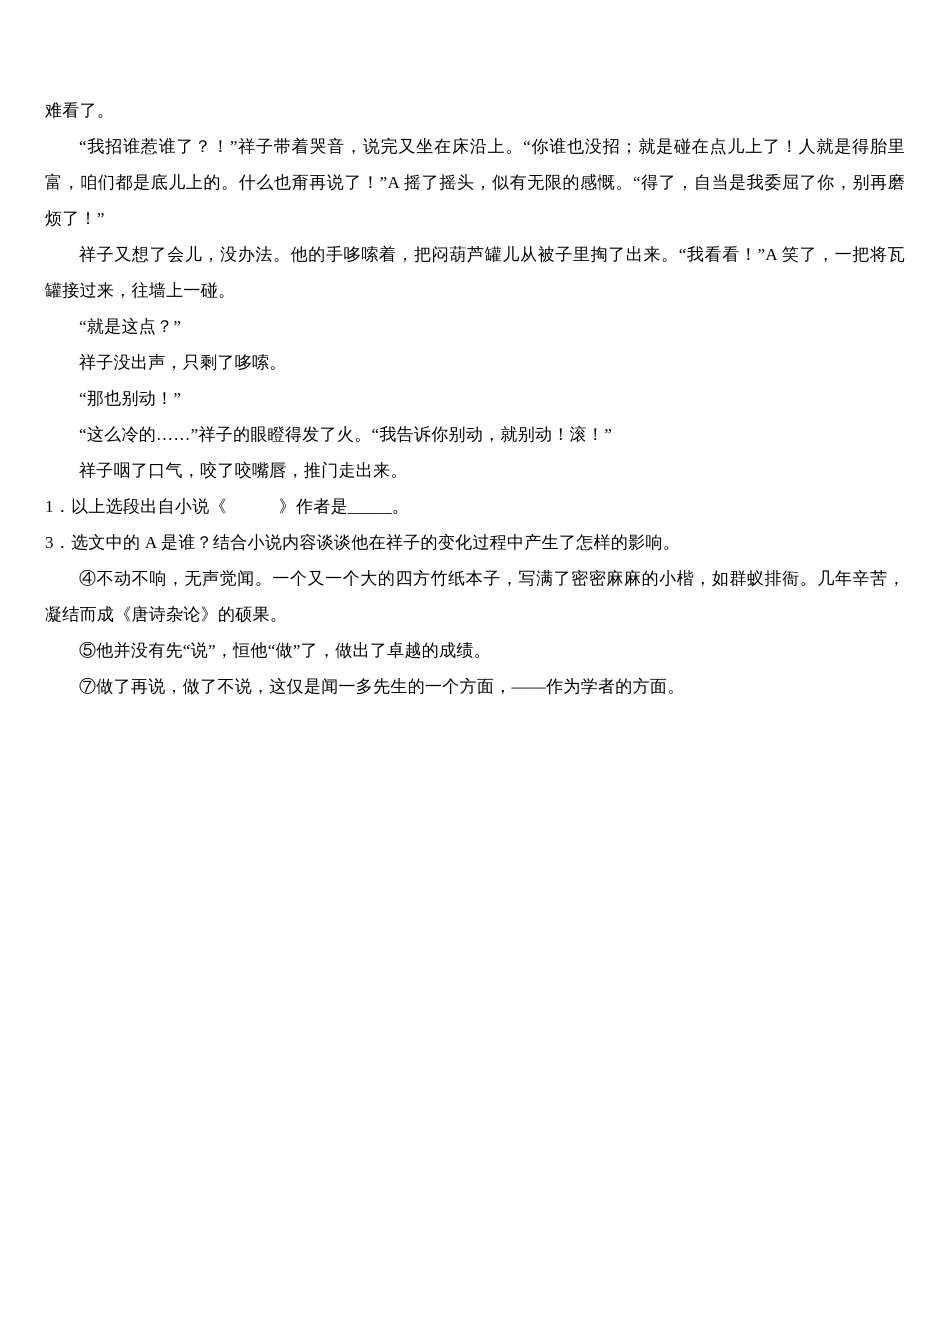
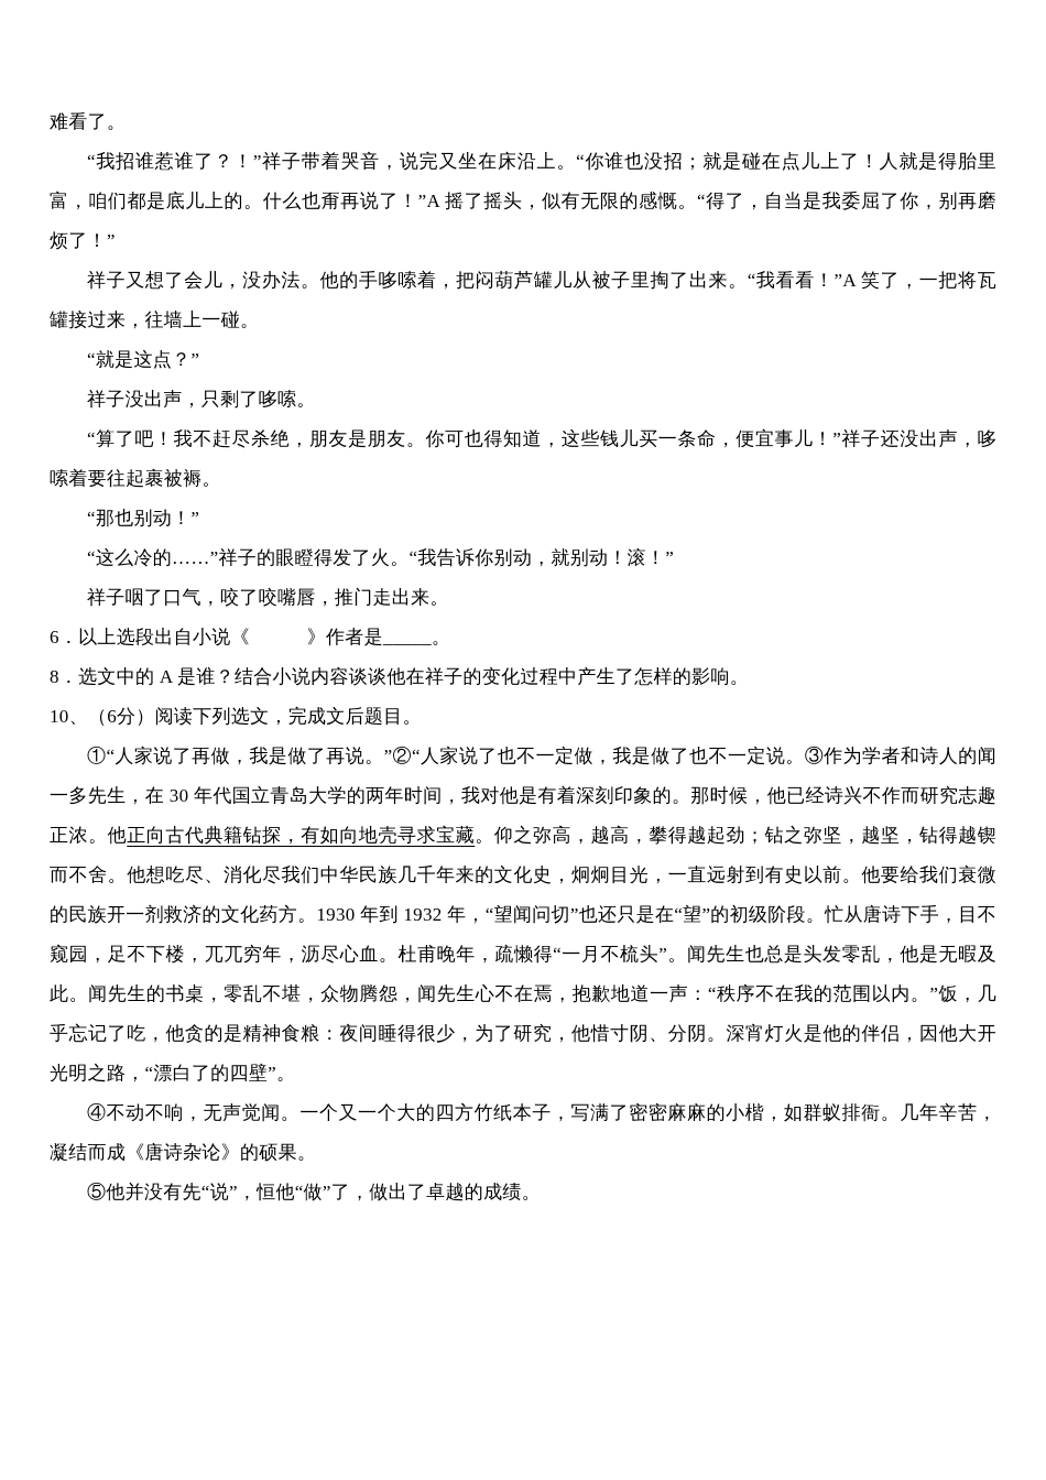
  难看了。
  “我招谁惹谁了？！”祥子带着哭音，说完又坐在床沿上。“你谁也没招；就是碰在点儿上了！人就是得胎里富，咱们都是底儿上的。什么也甭再说了！”A 摇了摇头，似有无限的感慨。“得了，自当是我委屈了你，别再磨烦了！”
  祥子又想了会儿，没办法。他的手哆嗦着，把闷葫芦罐儿从被子里掏了出来。“我看看！”A 笑了，一把将瓦罐接过来，往墙上一碰。
  “就是这点？”
  祥子没出声，只剩了哆嗦。
+ “算了吧！我不赶尽杀绝，朋友是朋友。你可也得知道，这些钱儿买一条命，便宜事儿！”祥子还没出声，哆嗦着要往起裹被褥。
  “那也别动！”
  “这么冷的……”祥子的眼瞪得发了火。“我告诉你别动，就别动！滚！”
  祥子咽了口气，咬了咬嘴唇，推门走出来。
- 1．以上选段出自小说《 》作者是_____。
+ 6．以上选段出自小说《 》作者是_____。
- 3．选文中的 A 是谁？结合小说内容谈谈他在祥子的变化过程中产生了怎样的影响。
+ 8．选文中的 A 是谁？结合小说内容谈谈他在祥子的变化过程中产生了怎样的影响。
+ 10、（6分）阅读下列选文，完成文后题目。
+ ①“人家说了再做，我是做了再说。”②“人家说了也不一定做，我是做了也不一定说。③作为学者和诗人的闻一多先生，在 30 年代国立青岛大学的两年时间，我对他是有着深刻印象的。那时候，他已经诗兴不作而研究志趣正浓。他正向古代典籍钻探，有如向地壳寻求宝藏。仰之弥高，越高，攀得越起劲；钻之弥坚，越坚，钻得越锲而不舍。他想吃尽、消化尽我们中华民族几千年来的文化史，炯炯目光，一直远射到有史以前。他要给我们衰微的民族开一剂救济的文化药方。1930 年到 1932 年，“望闻问切”也还只是在“望”的初级阶段。忙从唐诗下手，目不窥园，足不下楼，兀兀穷年，沥尽心血。杜甫晚年，疏懒得“一月不梳头”。闻先生也总是头发零乱，他是无暇及此。闻先生的书桌，零乱不堪，众物腾怨，闻先生心不在焉，抱歉地道一声：“秩序不在我的范围以内。”饭，几乎忘记了吃，他贪的是精神食粮：夜间睡得很少，为了研究，他惜寸阴、分阴。深宵灯火是他的伴侣，因他大开光明之路，“漂白了的四壁”。
  ④不动不响，无声觉闻。一个又一个大的四方竹纸本子，写满了密密麻麻的小楷，如群蚁排衙。几年辛苦，凝结而成《唐诗杂论》的硕果。
  ⑤他并没有先“说”，恒他“做”了，做出了卓越的成绩。
- ⑦做了再说，做了不说，这仅是闻一多先生的一个方面，——作为学者的方面。
